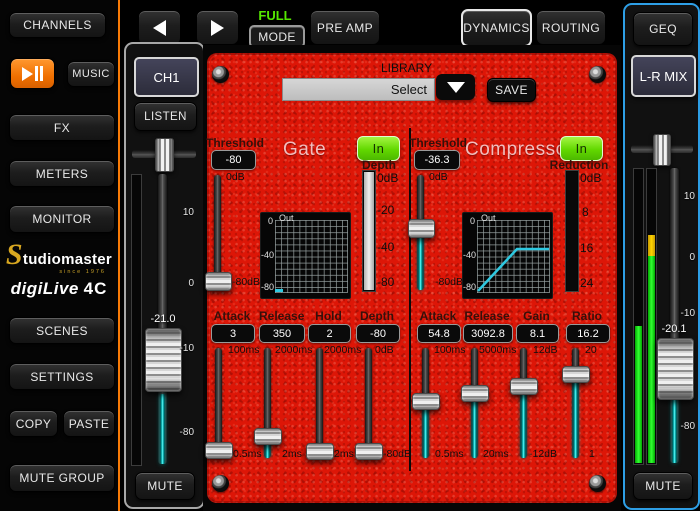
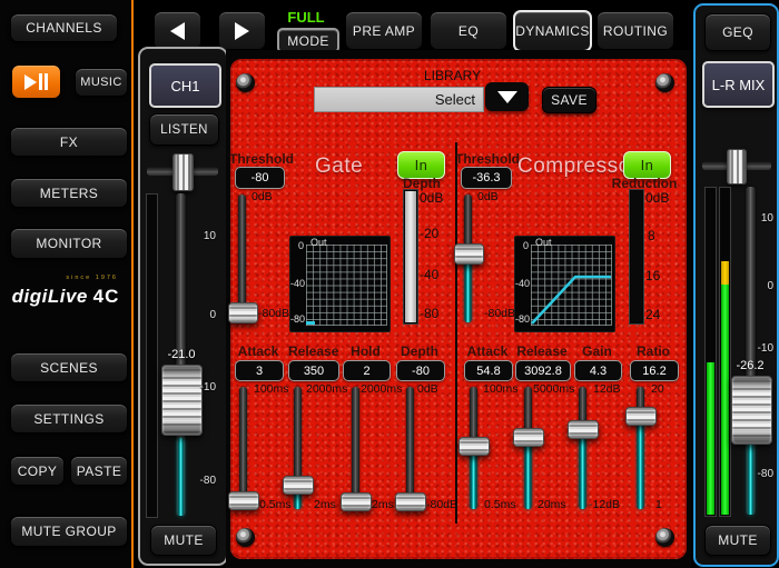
  CHANNELS
  MUSIC
  FX
  METERS
  MONITOR
- Studiomaster
  digiLive 4C
  SCENES
  SETTINGS
  COPY
  PASTE
  MUTE GROUP
  FULL
  MODE
  PRE AMP
+ EQ
  DYNAMICS
  ROUTING
  CH1
  LISTEN
  -21.0
  10
  0
  -10
  -80
  MUTE
  LIBRARY
  Select
  SAVE
  Threshold
  -80
  0dB
  -80dB
  Gate
  In
  Depth
  0dB
  -20
  -40
  -80
  Out
  0
  -40
  -80
  Attack
  Release
  Hold
  Depth
  3
  350
  2
  -80
  100ms
  2000ms
  2000ms
  0dB
  0.5ms
  2ms
  2ms
  -80dB
  Threshold
  -36.3
  0dB
  -80dB
  Compress
  In
  Reduction
  0dB
  8
  16
  24
  Out
  0
  -40
  -80
  Attack
  Release
  Gain
  Ratio
  54.8
  3092.8
- 8.1
+ 4.3
  16.2
  100ms
  5000ms
  12dB
  20
  0.5ms
  20ms
  -12dB
  1
  GEQ
  L-R MIX
- -20.1
+ -26.2
  10
  0
  -10
  -80
  MUTE
